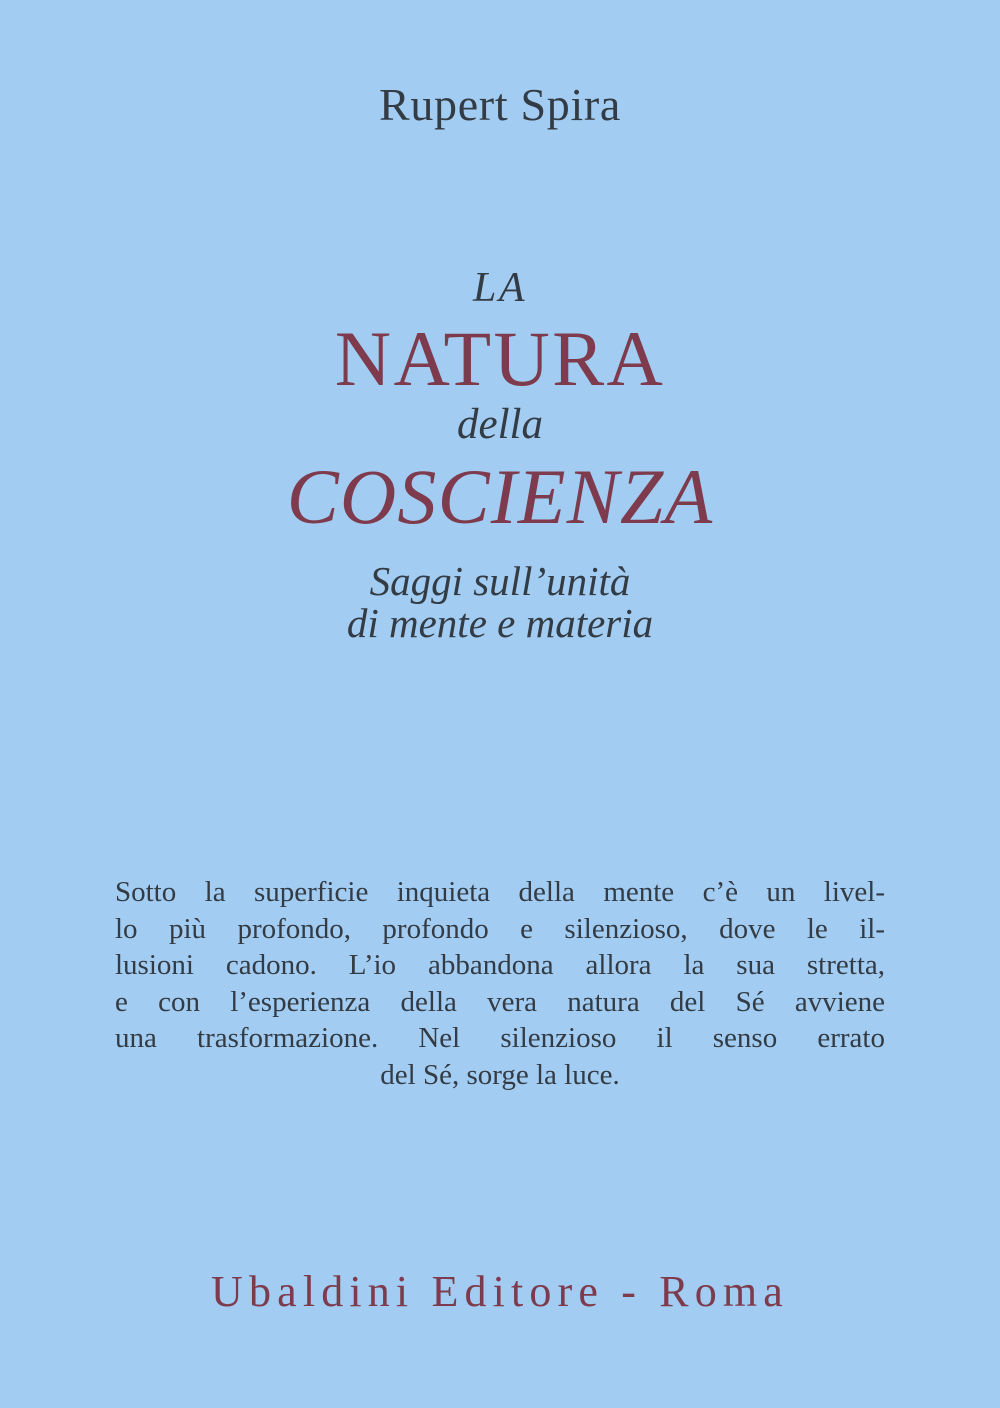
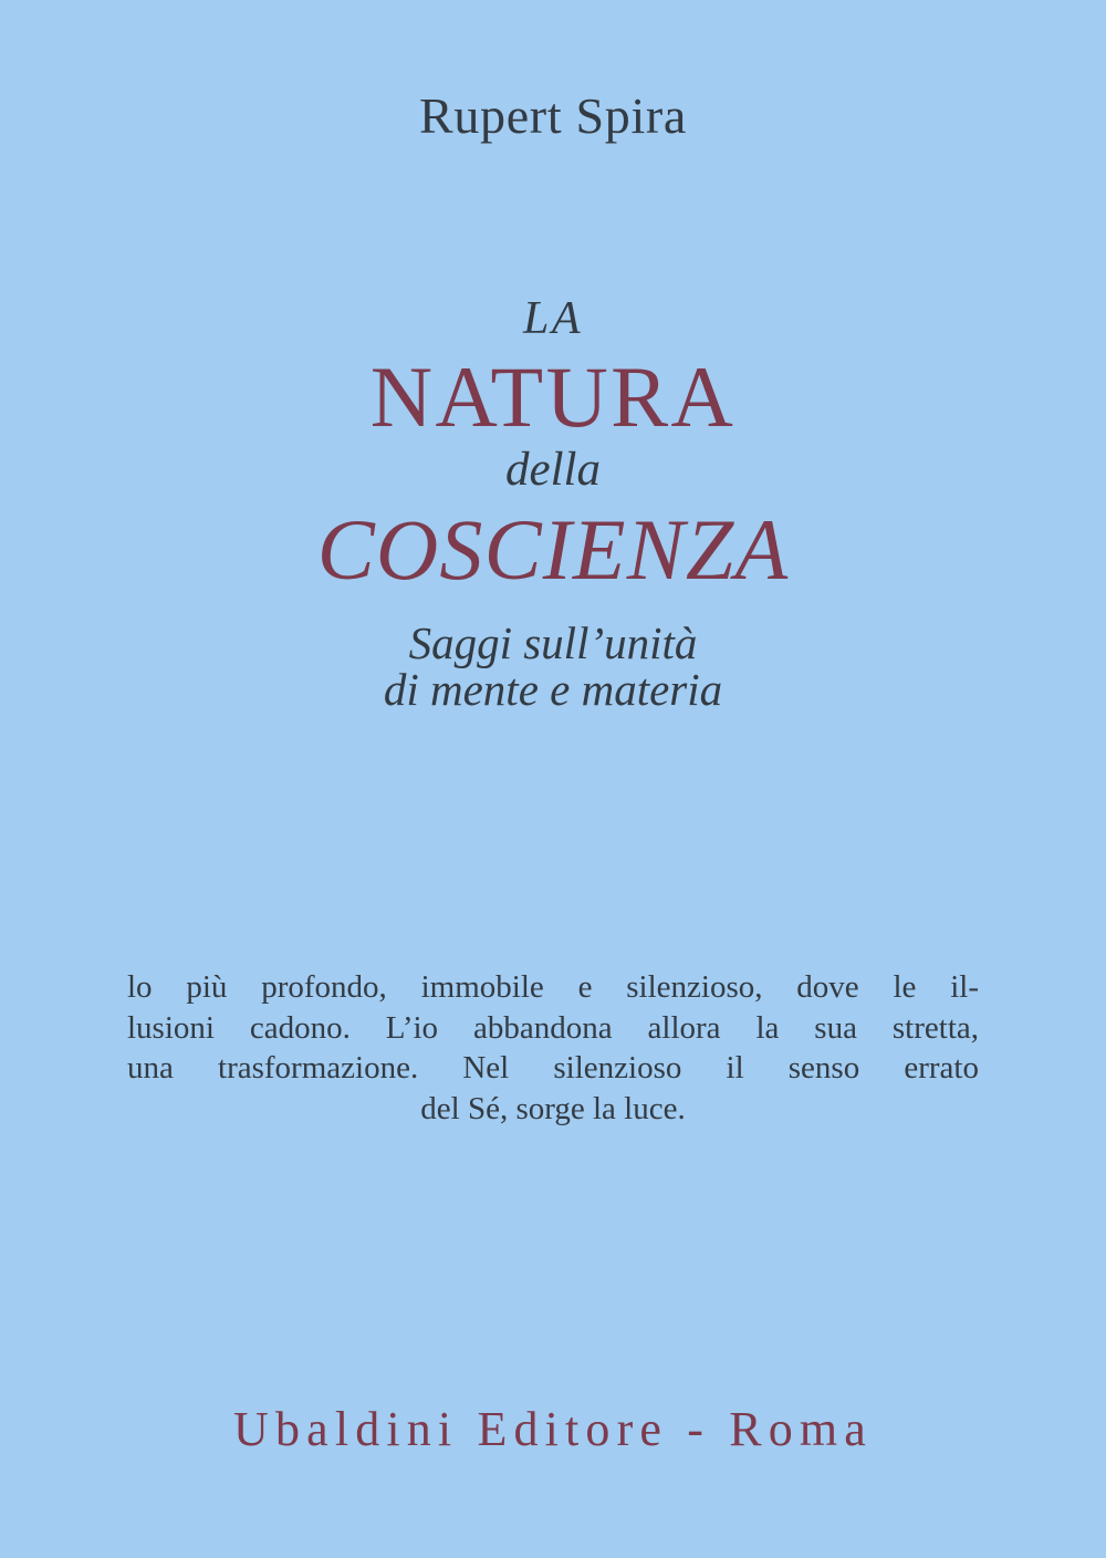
  Rupert Spira
  LA
  NATURA
  della
  COSCIENZA
  Saggi sull’unità
  di mente e materia
- Sotto la superficie inquieta della mente c’è un livel-
- lo più profondo, profondo e silenzioso, dove le il-
+ lo più profondo, immobile e silenzioso, dove le il-
  lusioni cadono. L’io abbandona allora la sua stretta,
- e con l’esperienza della vera natura del Sé avviene
  una trasformazione. Nel silenzioso il senso errato
  del Sé, sorge la luce.
  Ubaldini Editore - Roma
